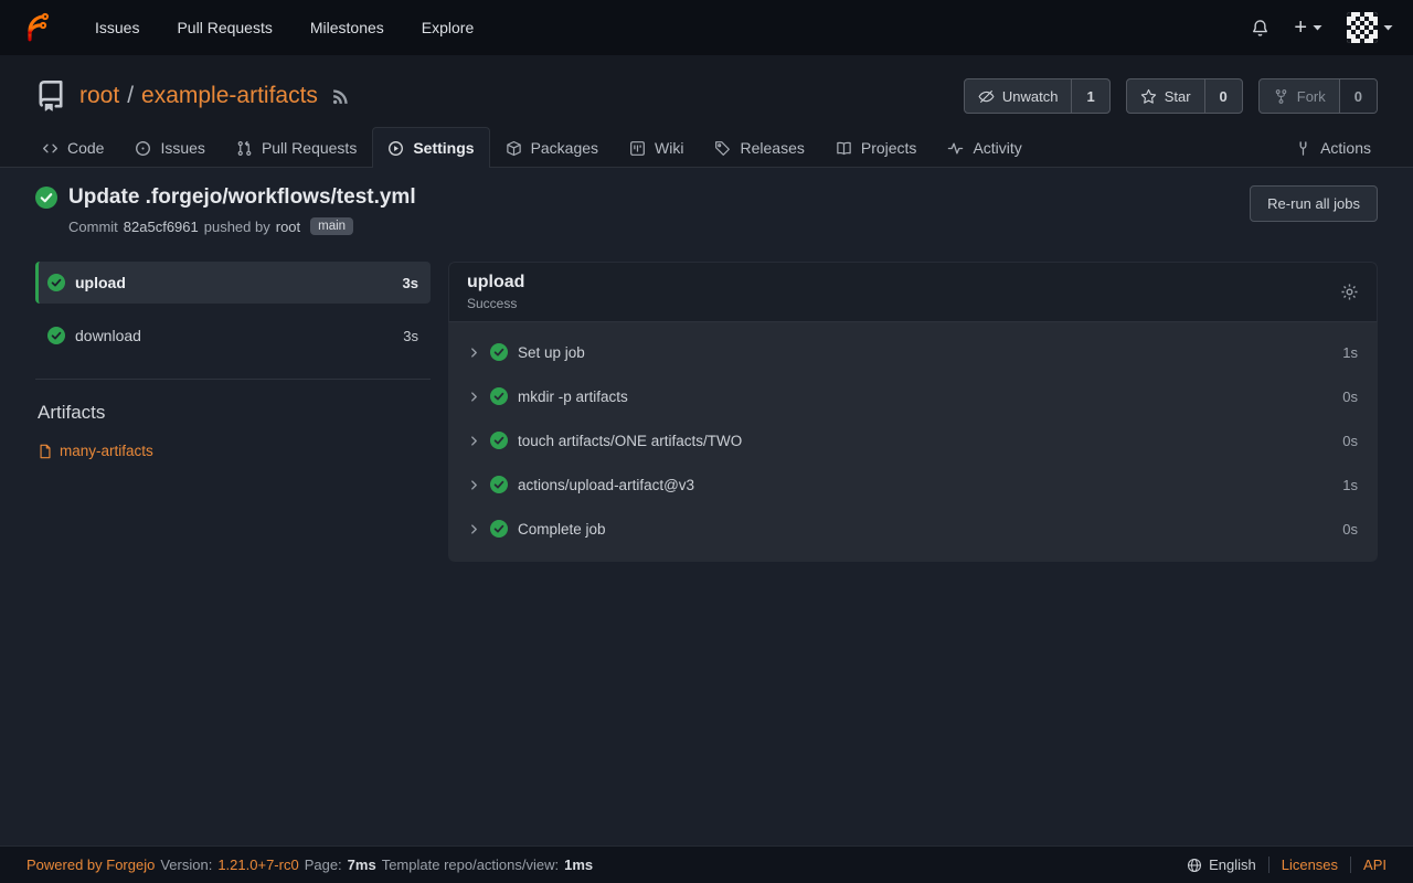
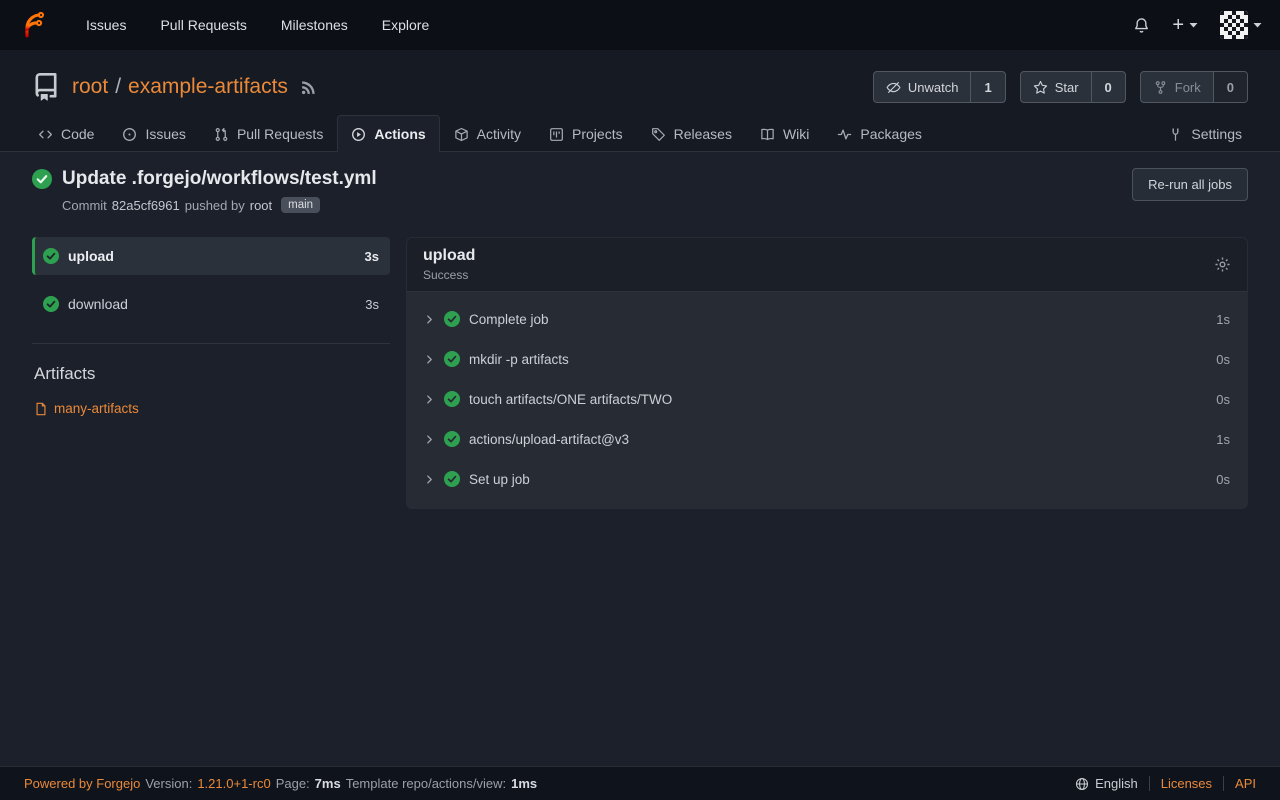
  Issues
  Pull Requests
  Milestones
  Explore
  +
  root
  /
  example-artifacts
  Unwatch
  1
  Star
  0
  Fork
  0
  Code
  Issues
  Pull Requests
- Settings
+ Actions
- Packages
+ Activity
- Wiki
+ Projects
  Releases
- Projects
+ Wiki
- Activity
+ Packages
- Actions
+ Settings
  Update .forgejo/workflows/test.yml
  Commit
  82a5cf6961
  pushed by
  root
  main
  Re-run all jobs
  upload
  3s
  download
  3s
  Artifacts
  many-artifacts
  upload
  Success
- Set up job
+ Complete job
  1s
  mkdir -p artifacts
  0s
  touch artifacts/ONE artifacts/TWO
  0s
  actions/upload-artifact@v3
  1s
- Complete job
+ Set up job
  0s
  Powered by Forgejo
  Version:
- 1.21.0+7-rc0
+ 1.21.0+1-rc0
  Page:
  7ms
  Template repo/actions/view:
  1ms
  English
  Licenses
  API
